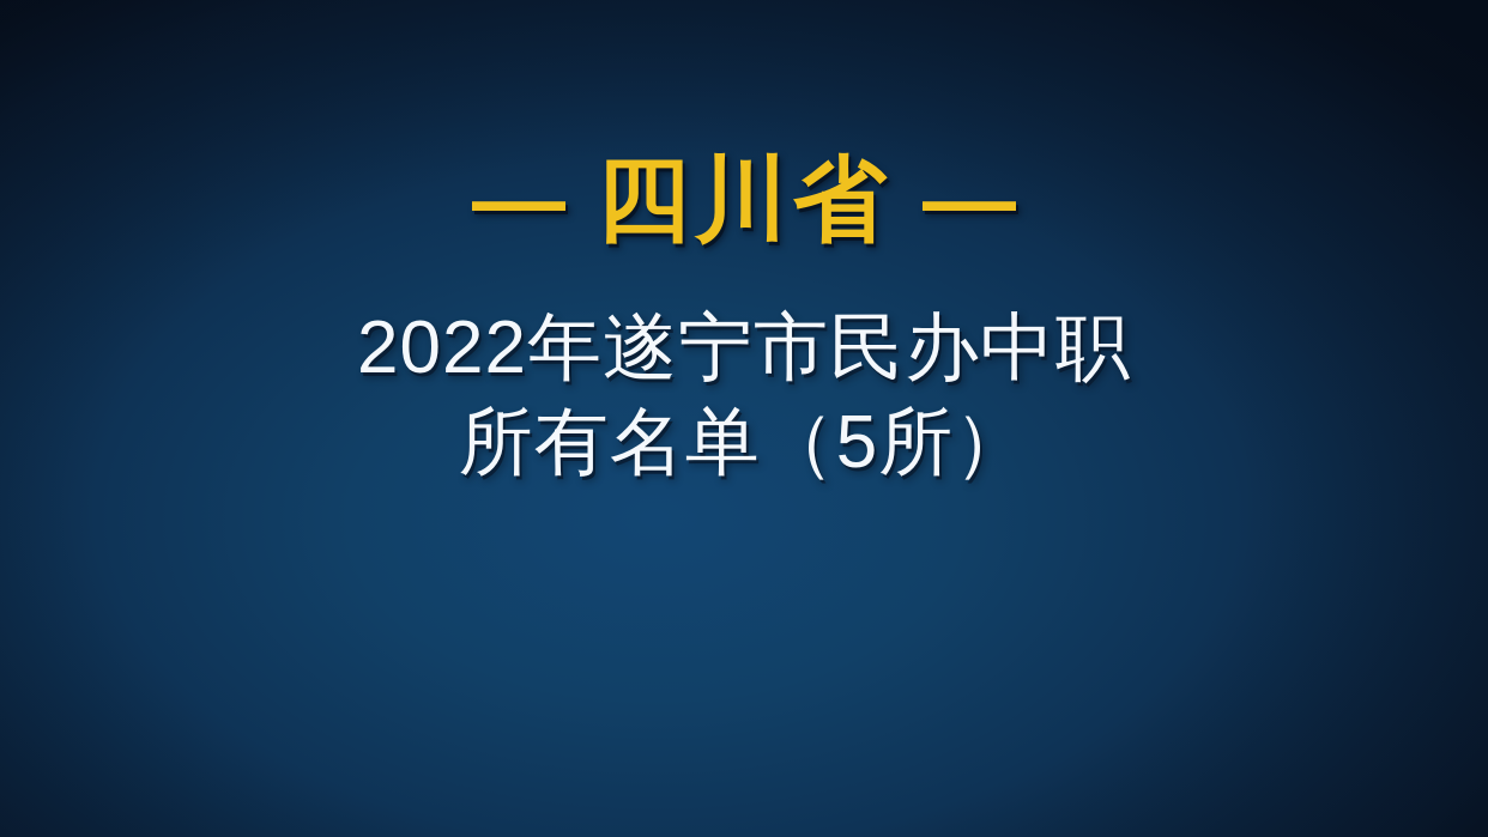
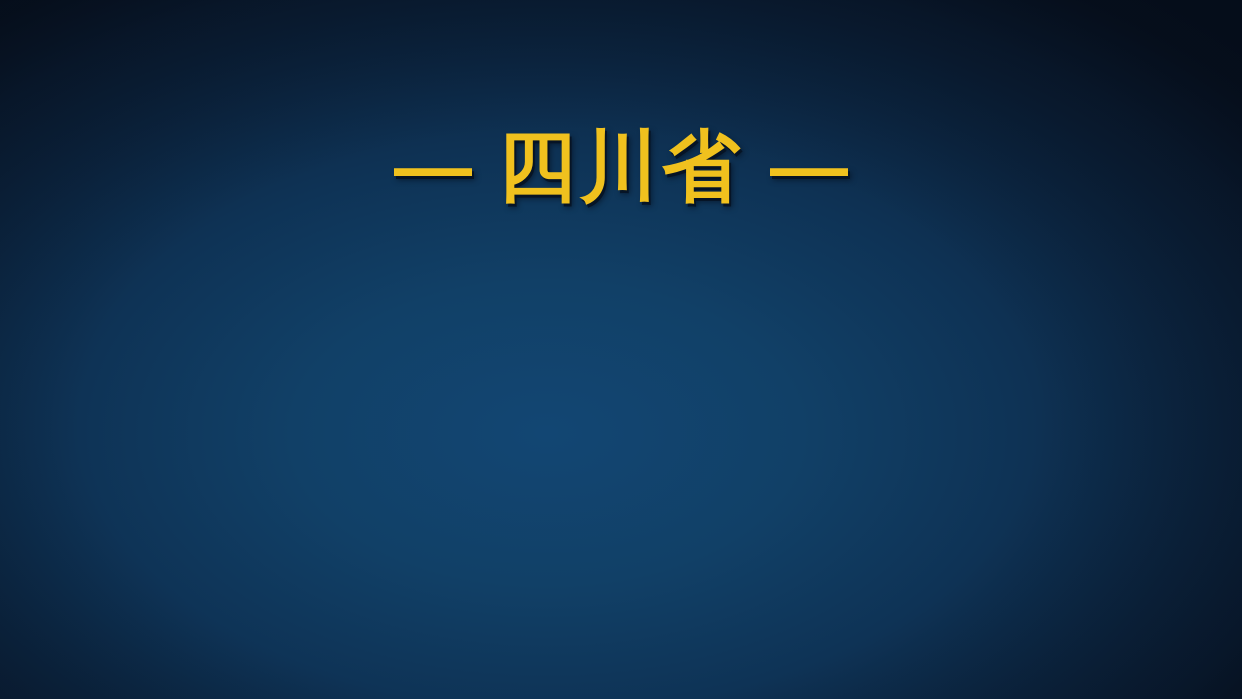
  — 四川省 —
- 2022年遂宁市民办中职
- 所有名单（5所）
